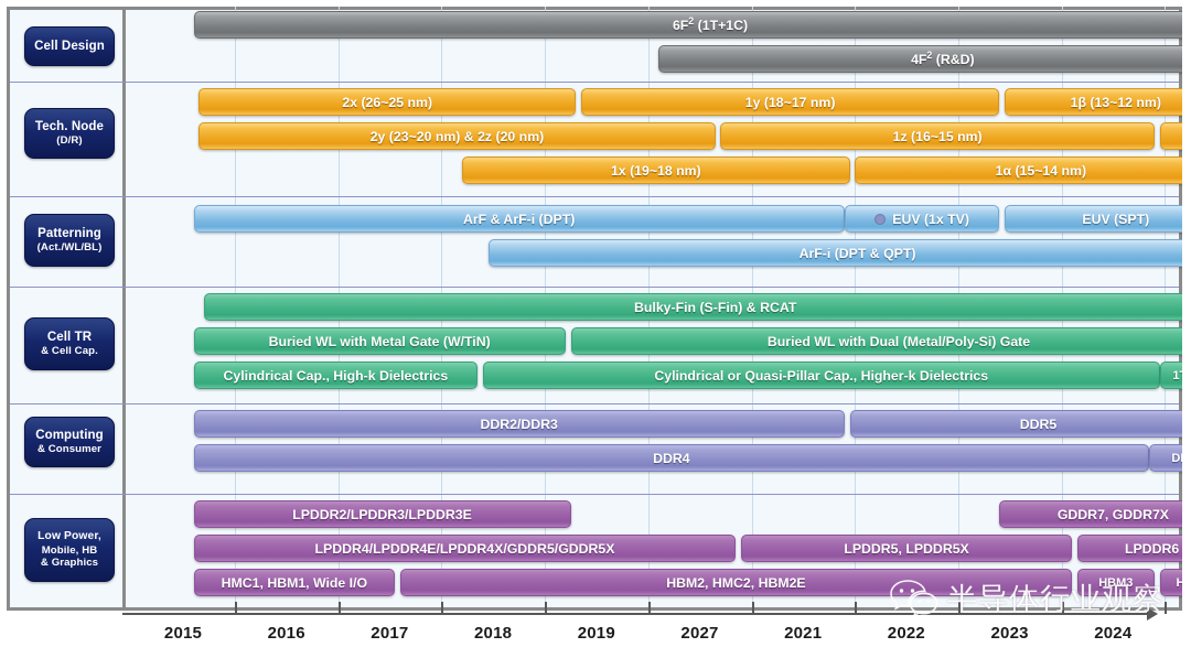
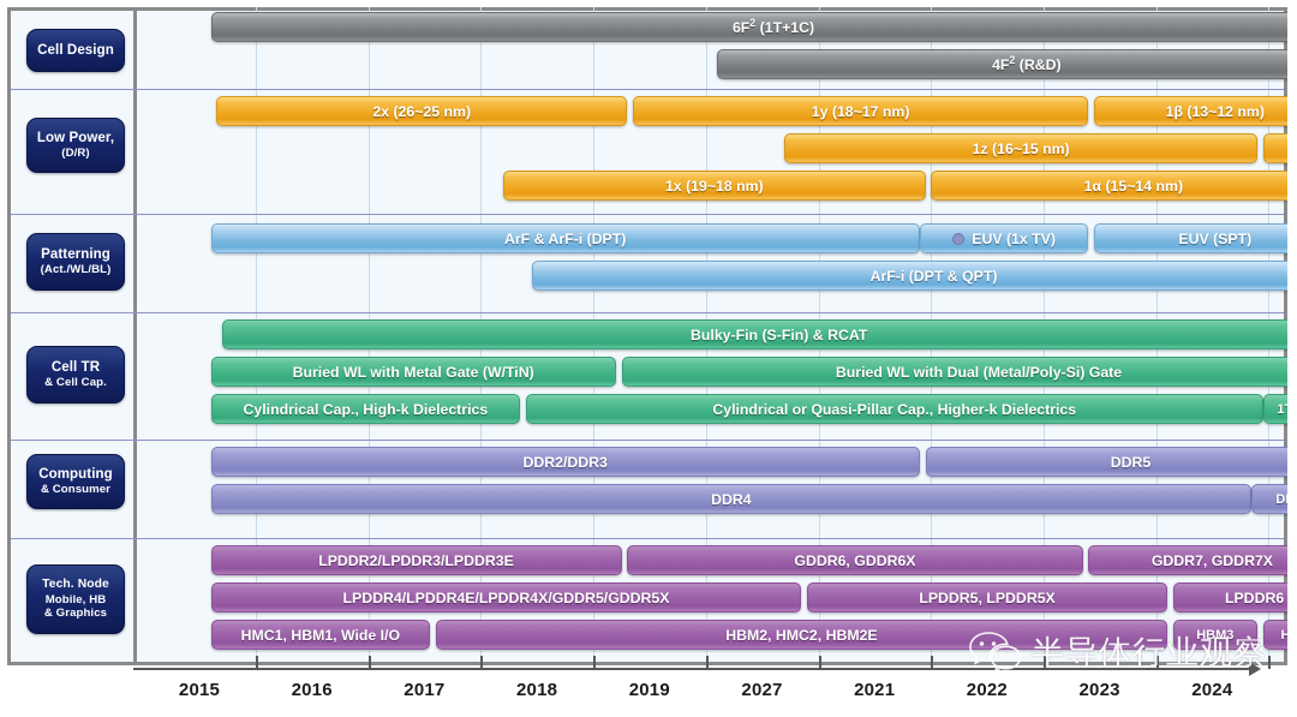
  6F2 (1T+1C)
  4F2 (R&D)
  2x (26~25 nm)
  1y (18~17 nm)
  1β (13~12 nm)
- 2y (23~20 nm) & 2z (20 nm)
  1z (16~15 nm)
  1x (19~18 nm)
  1α (15~14 nm)
  ArF & ArF-i (DPT)
  EUV (1x TV)
  EUV (SPT)
  ArF-i (DPT & QPT)
  Bulky-Fin (S-Fin) & RCAT
  Buried WL with Metal Gate (W/TiN)
  Buried WL with Dual (Metal/Poly-Si) Gate
  Cylindrical Cap., High-k Dielectrics
  Cylindrical or Quasi-Pillar Cap., Higher-k Dielectrics
  DDR2/DDR3
  DDR5
  DDR4
  LPDDR2/LPDDR3/LPDDR3E
+ GDDR6, GDDR6X
  GDDR7, GDDR7X
  LPDDR4/LPDDR4E/LPDDR4X/GDDR5/GDDR5X
  LPDDR5, LPDDR5X
  LPDDR6
  HMC1, HBM1, Wide I/O
  HBM2, HMC2, HBM2E
  HBM3
  Cell Design
- Tech. Node
+ Low Power,
  (D/R)
  Patterning
  (Act./WL/BL)
  Cell TR
  & Cell Cap.
  Computing
  & Consumer
- Low Power,
+ Tech. Node
  Mobile, HB
  & Graphics
  2015
  2016
  2017
  2018
  2019
  2027
  2021
  2022
  2023
  2024
  半导体行业观察
